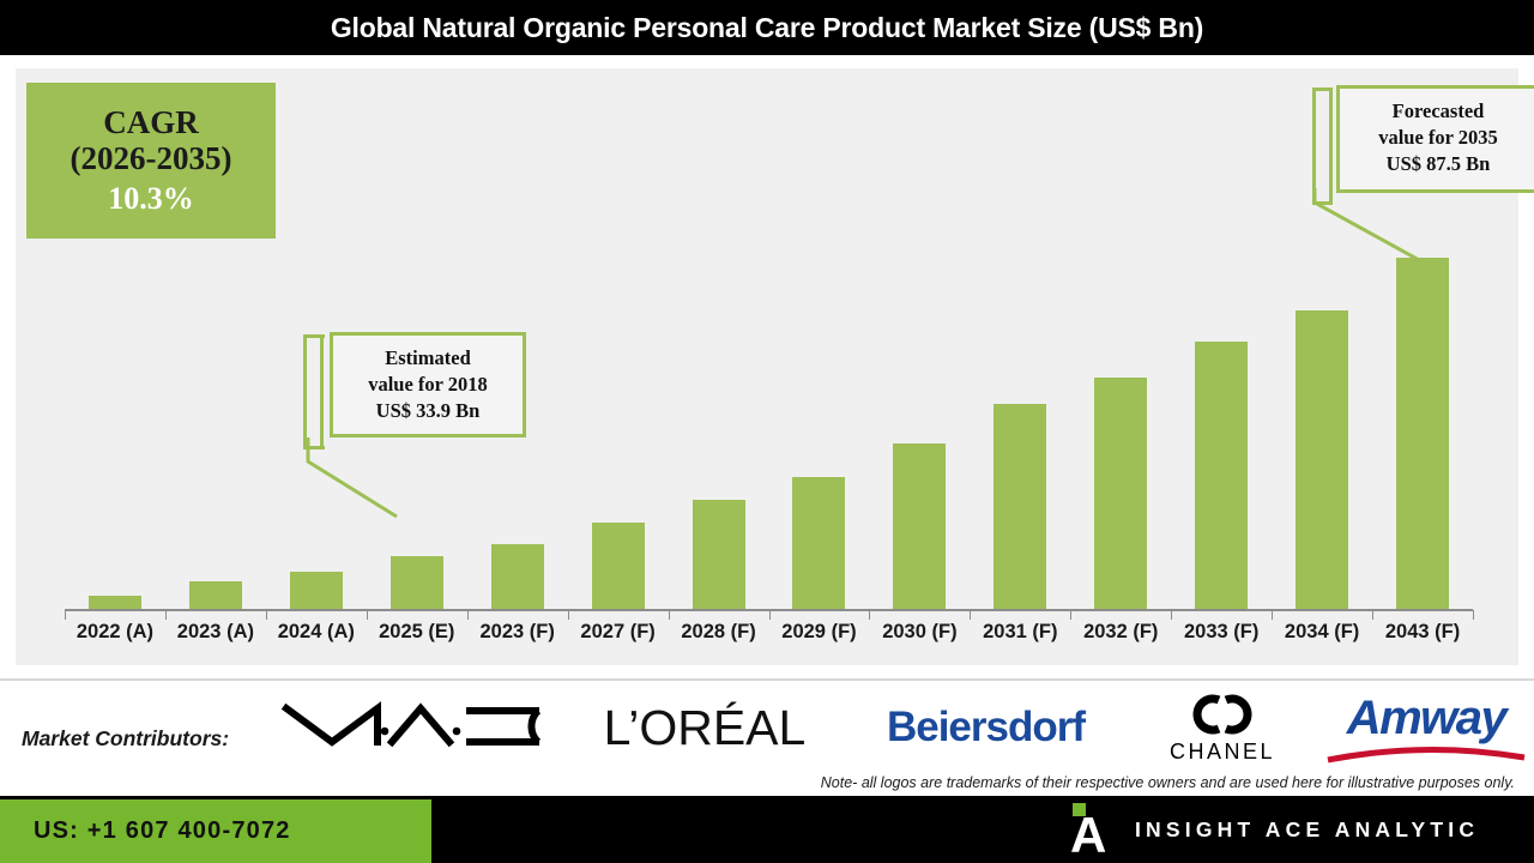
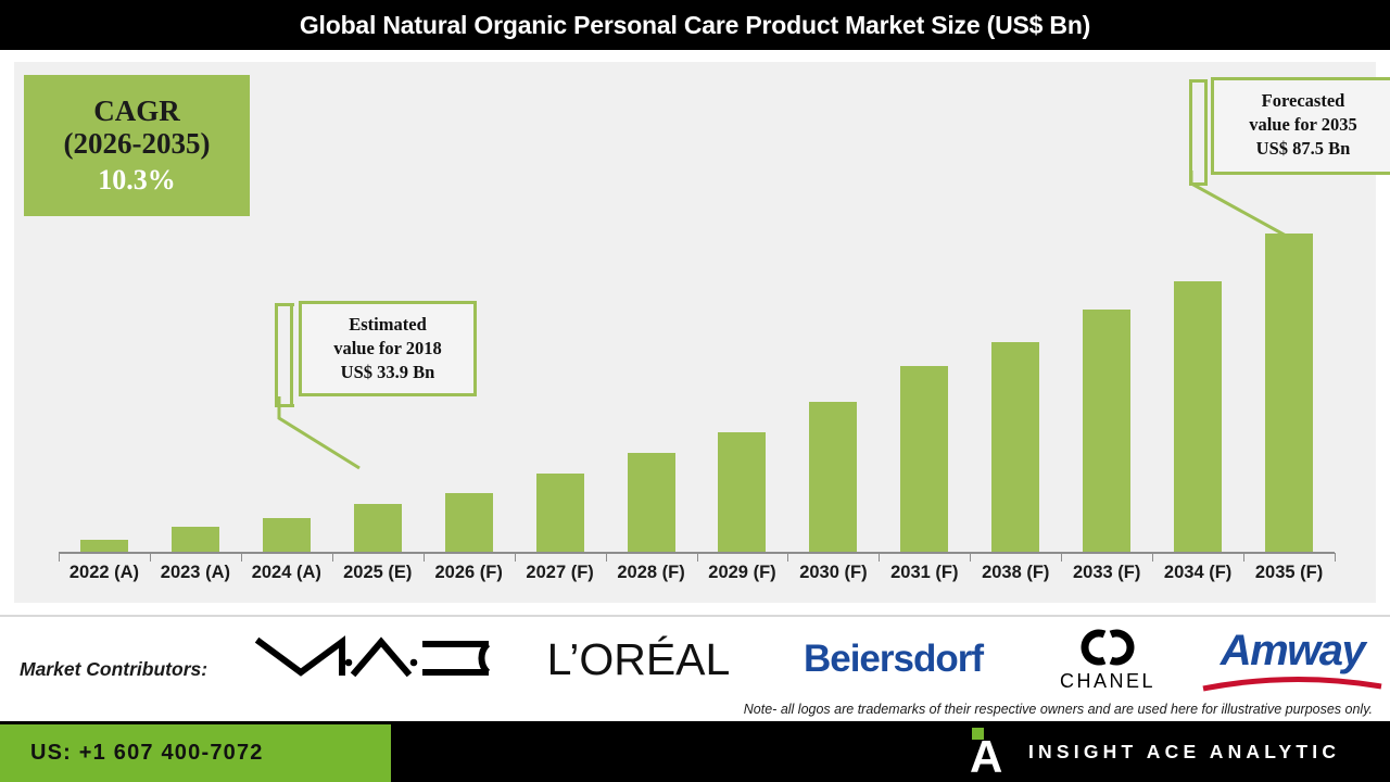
  Global Natural Organic Personal Care Product Market Size (US$ Bn)
  CAGR
  (2026-2035)
  10.3%
  2022 (A)
  2023 (A)
  2024 (A)
  2025 (E)
- 2023 (F)
+ 2026 (F)
  2027 (F)
  2028 (F)
  2029 (F)
  2030 (F)
  2031 (F)
- 2032 (F)
+ 2038 (F)
  2033 (F)
  2034 (F)
- 2043 (F)
+ 2035 (F)
  Estimated
  value for 2018
  US$ 33.9 Bn
  Forecasted
  value for 2035
  US$ 87.5 Bn
  Market Contributors:
  L’ORÉAL
  Beiersdorf
  CHANEL
  Amway
  Note- all logos are trademarks of their respective owners and are used here for illustrative purposes only.
  US: +1 607 400-7072
  A
  INSIGHT ACE ANALYTIC
